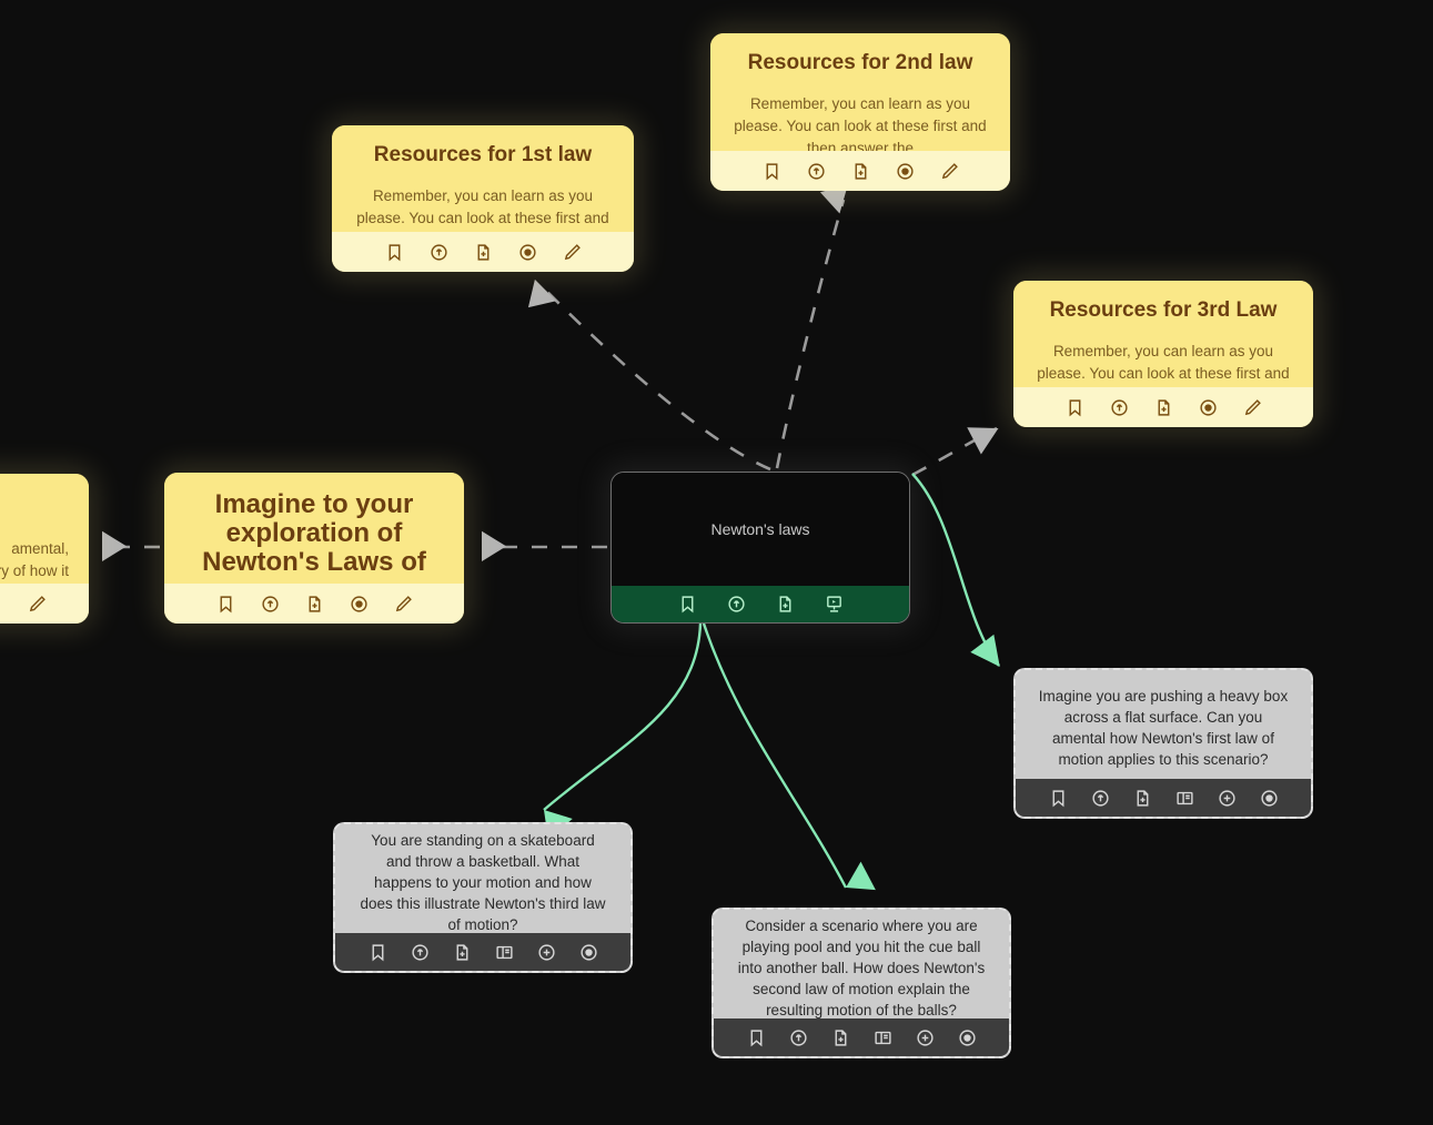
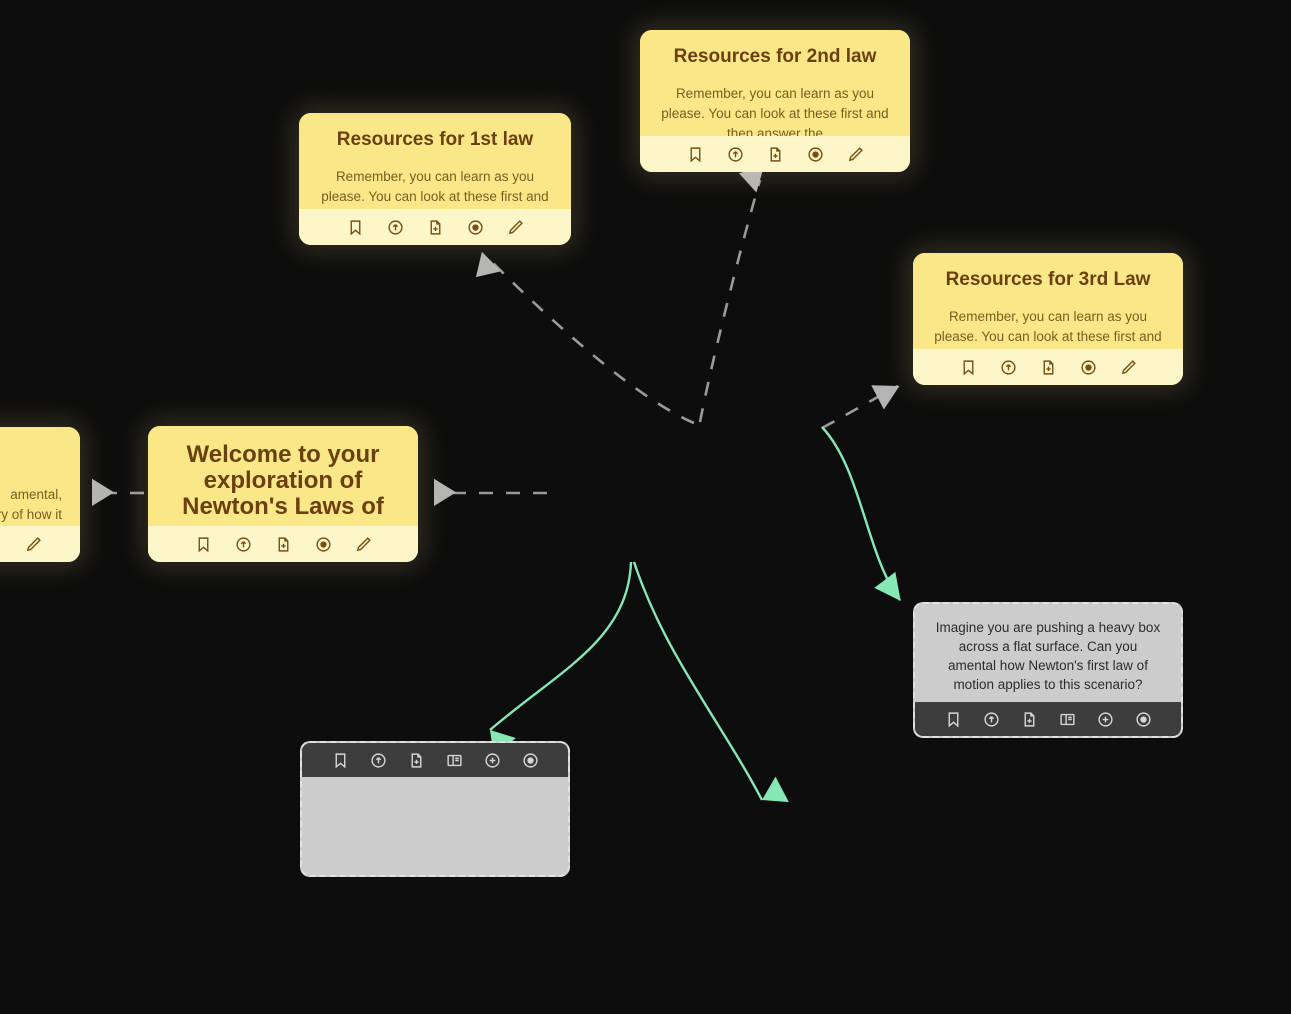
  Resources for 2nd law
  Remember, you can learn as you please. You can look at these first and then answer the
  Resources for 1st law
  Remember, you can learn as you please. You can look at these first and
  Resources for 3rd Law
  Remember, you can learn as you please. You can look at these first and
  amental,
  y of how it
- Imagine to your exploration of Newton's Laws of
+ Welcome to your exploration of Newton's Laws of
- Newton's laws
  Imagine you are pushing a heavy box across a flat surface. Can you amental how Newton's first law of motion applies to this scenario?
- You are standing on a skateboard and throw a basketball. What happens to your motion and how does this illustrate Newton's third law of motion?
- Consider a scenario where you are playing pool and you hit the cue ball into another ball. How does Newton's second law of motion explain the resulting motion of the balls?
